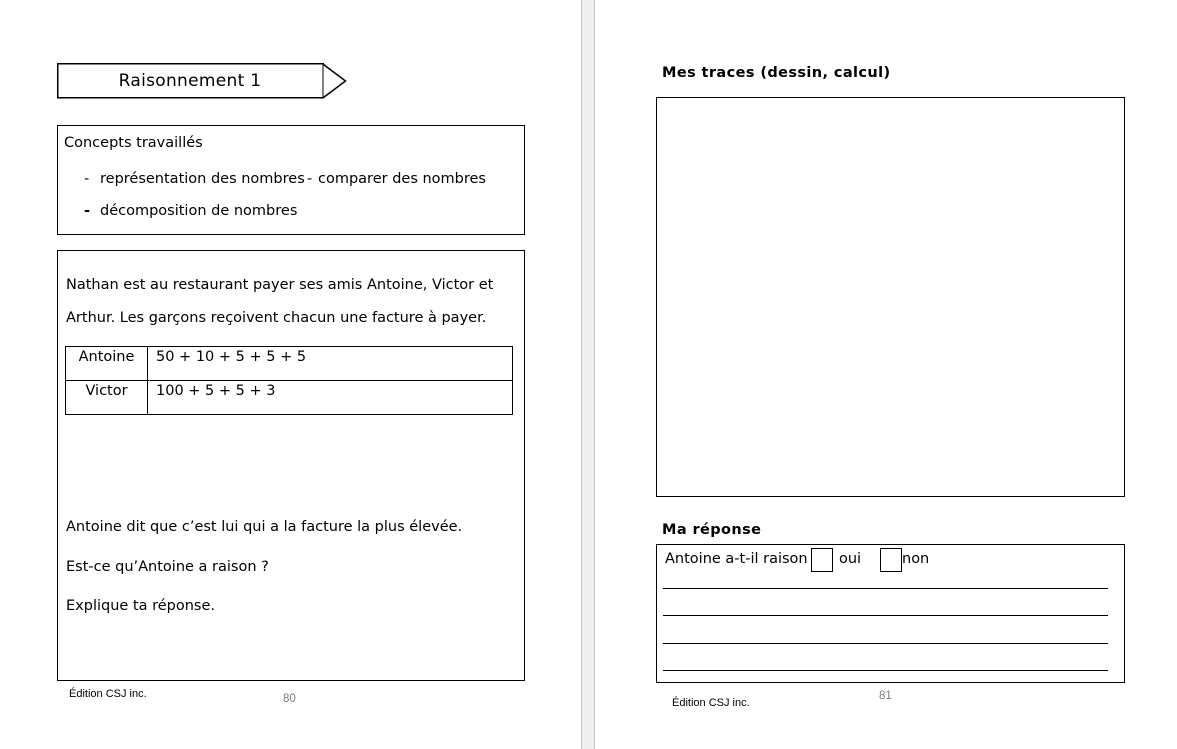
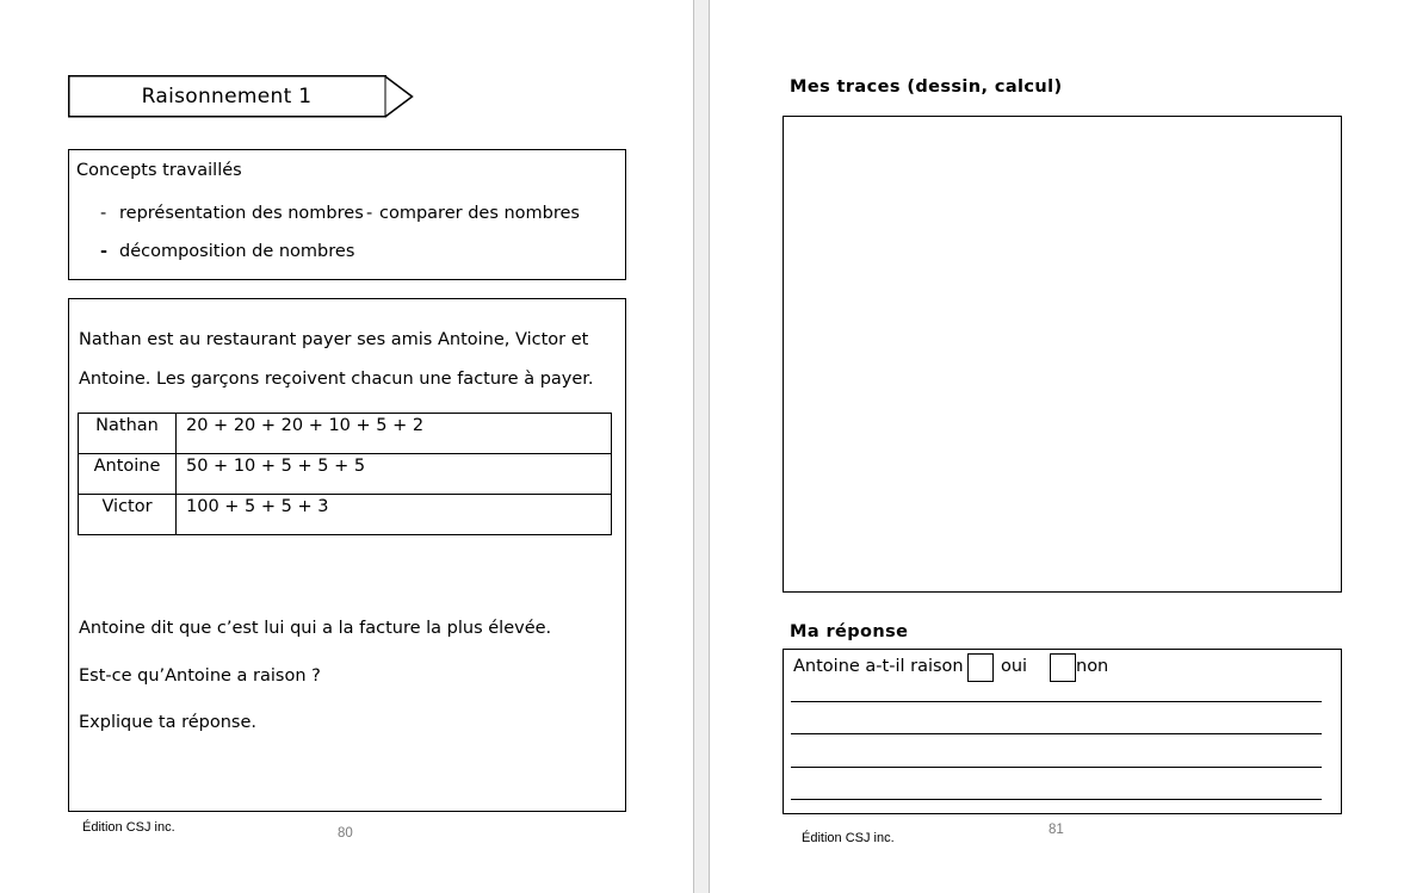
  Raisonnement 1
  Concepts travaillés
  -
  représentation des nombres
  -
  comparer des nombres
  -
  décomposition de nombres
  Nathan est au restaurant payer ses amis Antoine, Victor et
- Arthur. Les garçons reçoivent chacun une facture à payer.
+ Antoine. Les garçons reçoivent chacun une facture à payer.
+ Nathan	20 + 20 + 20 + 10 + 5 + 2
  Antoine	50 + 10 + 5 + 5 + 5
  Victor	100 + 5 + 5 + 3
  Antoine dit que c’est lui qui a la facture la plus élevée.
  Est-ce qu’Antoine a raison ?
  Explique ta réponse.
  Édition CSJ inc.
  80
  Mes traces (dessin, calcul)
  Ma réponse
  Antoine a-t-il raison
  oui
  non
  Édition CSJ inc.
  81
